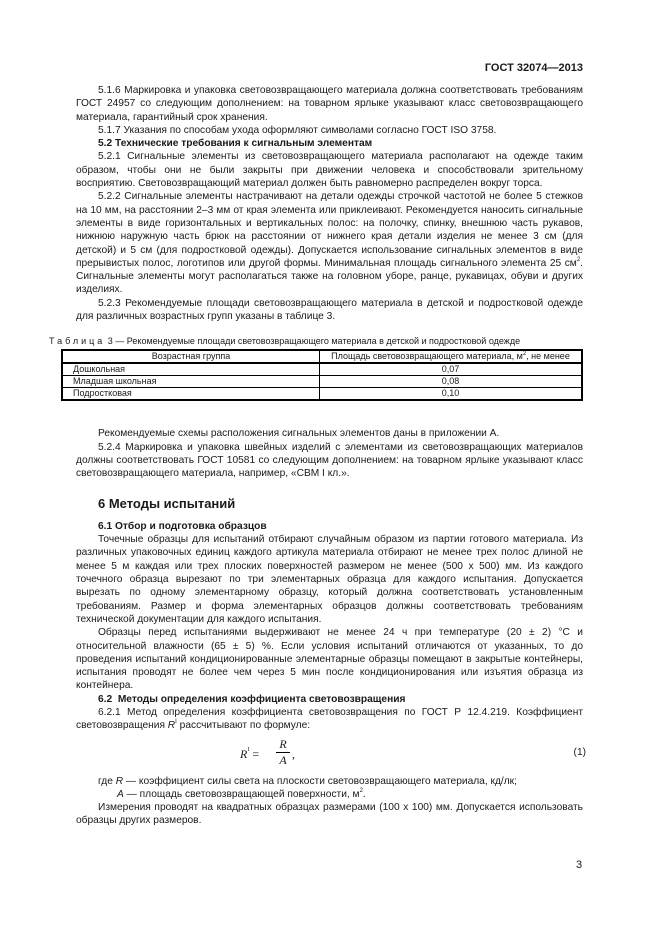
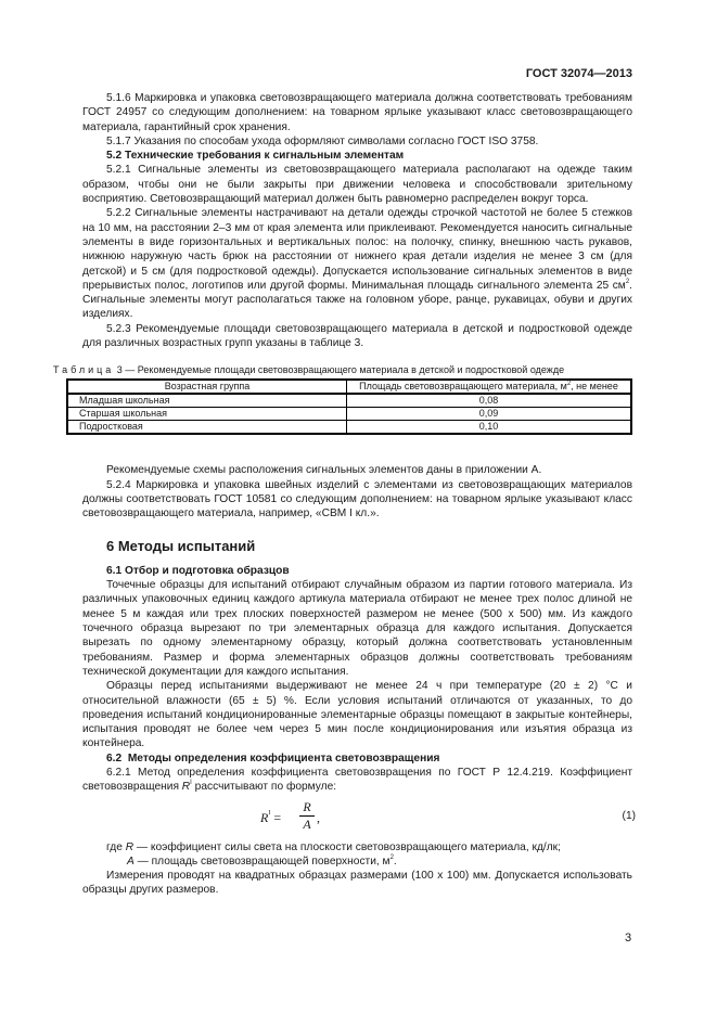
  ГОСТ 32074—2013
  5.1.6 Маркировка и упаковка световозвращающего материала должна соответствовать требованиям ГОСТ 24957 со следующим дополнением: на товарном ярлыке указывают класс световозвращающего материала, гарантийный срок хранения.
  5.1.7 Указания по способам ухода оформляют символами согласно ГОСТ ISO 3758.
  5.2 Технические требования к сигнальным элементам
  5.2.1 Сигнальные элементы из световозвращающего материала располагают на одежде таким образом, чтобы они не были закрыты при движении человека и способствовали зрительному восприятию. Световозвращающий материал должен быть равномерно распределен вокруг торса.
  5.2.2 Сигнальные элементы настрачивают на детали одежды строчкой частотой не более 5 стежков на 10 мм, на расстоянии 2–3 мм от края элемента или приклеивают. Рекомендуется наносить сигнальные элементы в виде горизонтальных и вертикальных полос: на полочку, спинку, внешнюю часть рукавов, нижнюю наружную часть брюк на расстоянии от нижнего края детали изделия не менее 3 см (для детской) и 5 см (для подростковой одежды). Допускается использование сигнальных элементов в виде прерывистых полос, логотипов или другой формы. Минимальная площадь сигнального элемента 25 см . Сигнальные элементы могут располагаться также на головном уборе, ранце, рукавицах, обуви и других изделиях.
  5.2.3 Рекомендуемые площади световозвращающего материала в детской и подростковой одежде для различных возрастных групп указаны в таблице 3.
  Таблица 3 — Рекомендуемые площади световозвращающего материала в детской и подростковой одежде
  Возрастная группа	Площадь световозвращающего материала, м , не менее
- Дошкольная	0,07
  Младшая школьная	0,08
+ Старшая школьная	0,09
  Подростковая	0,10
  Рекомендуемые схемы расположения сигнальных элементов даны в приложении А.
  5.2.4 Маркировка и упаковка швейных изделий с элементами из световозвращающих материалов должны соответствовать ГОСТ 10581 со следующим дополнением: на товарном ярлыке указывают класс световозвращающего материала, например, «СВМ I кл.».
  6 Методы испытаний
  6.1 Отбор и подготовка образцов
  Точечные образцы для испытаний отбирают случайным образом из партии готового материала. Из различных упаковочных единиц каждого артикула материала отбирают не менее трех полос длиной не менее 5 м каждая или трех плоских поверхностей размером не менее (500 x 500) мм. Из каждого точечного образца вырезают по три элементарных образца для каждого испытания. Допускается вырезать по одному элементарному образцу, который должна соответствовать установленным требованиям. Размер и форма элементарных образцов должны соответствовать требованиям технической документации для каждого испытания.
  Образцы перед испытаниями выдерживают не менее 24 ч при температуре (20 ± 2) °С и относительной влажности (65 ± 5) %. Если условия испытаний отличаются от указанных, то до проведения испытаний кондиционированные элементарные образцы помещают в закрытые контейнеры, испытания проводят не более чем через 5 мин после кондиционирования или изъятия образца из контейнера.
  6.2 Методы определения коэффициента световозвращения
  6.2.1 Метод определения коэффициента световозвращения по ГОСТ Р 12.4.219. Коэффициент световозвращения R рассчитывают по формуле:
  R
  A
  ,
  (1)
  где R — коэффициент силы света на плоскости световозвращающего материала, кд/лк;
  A — площадь световозвращающей поверхности, м .
  Измерения проводят на квадратных образцах размерами (100 x 100) мм. Допускается использовать образцы других размеров.
  3
